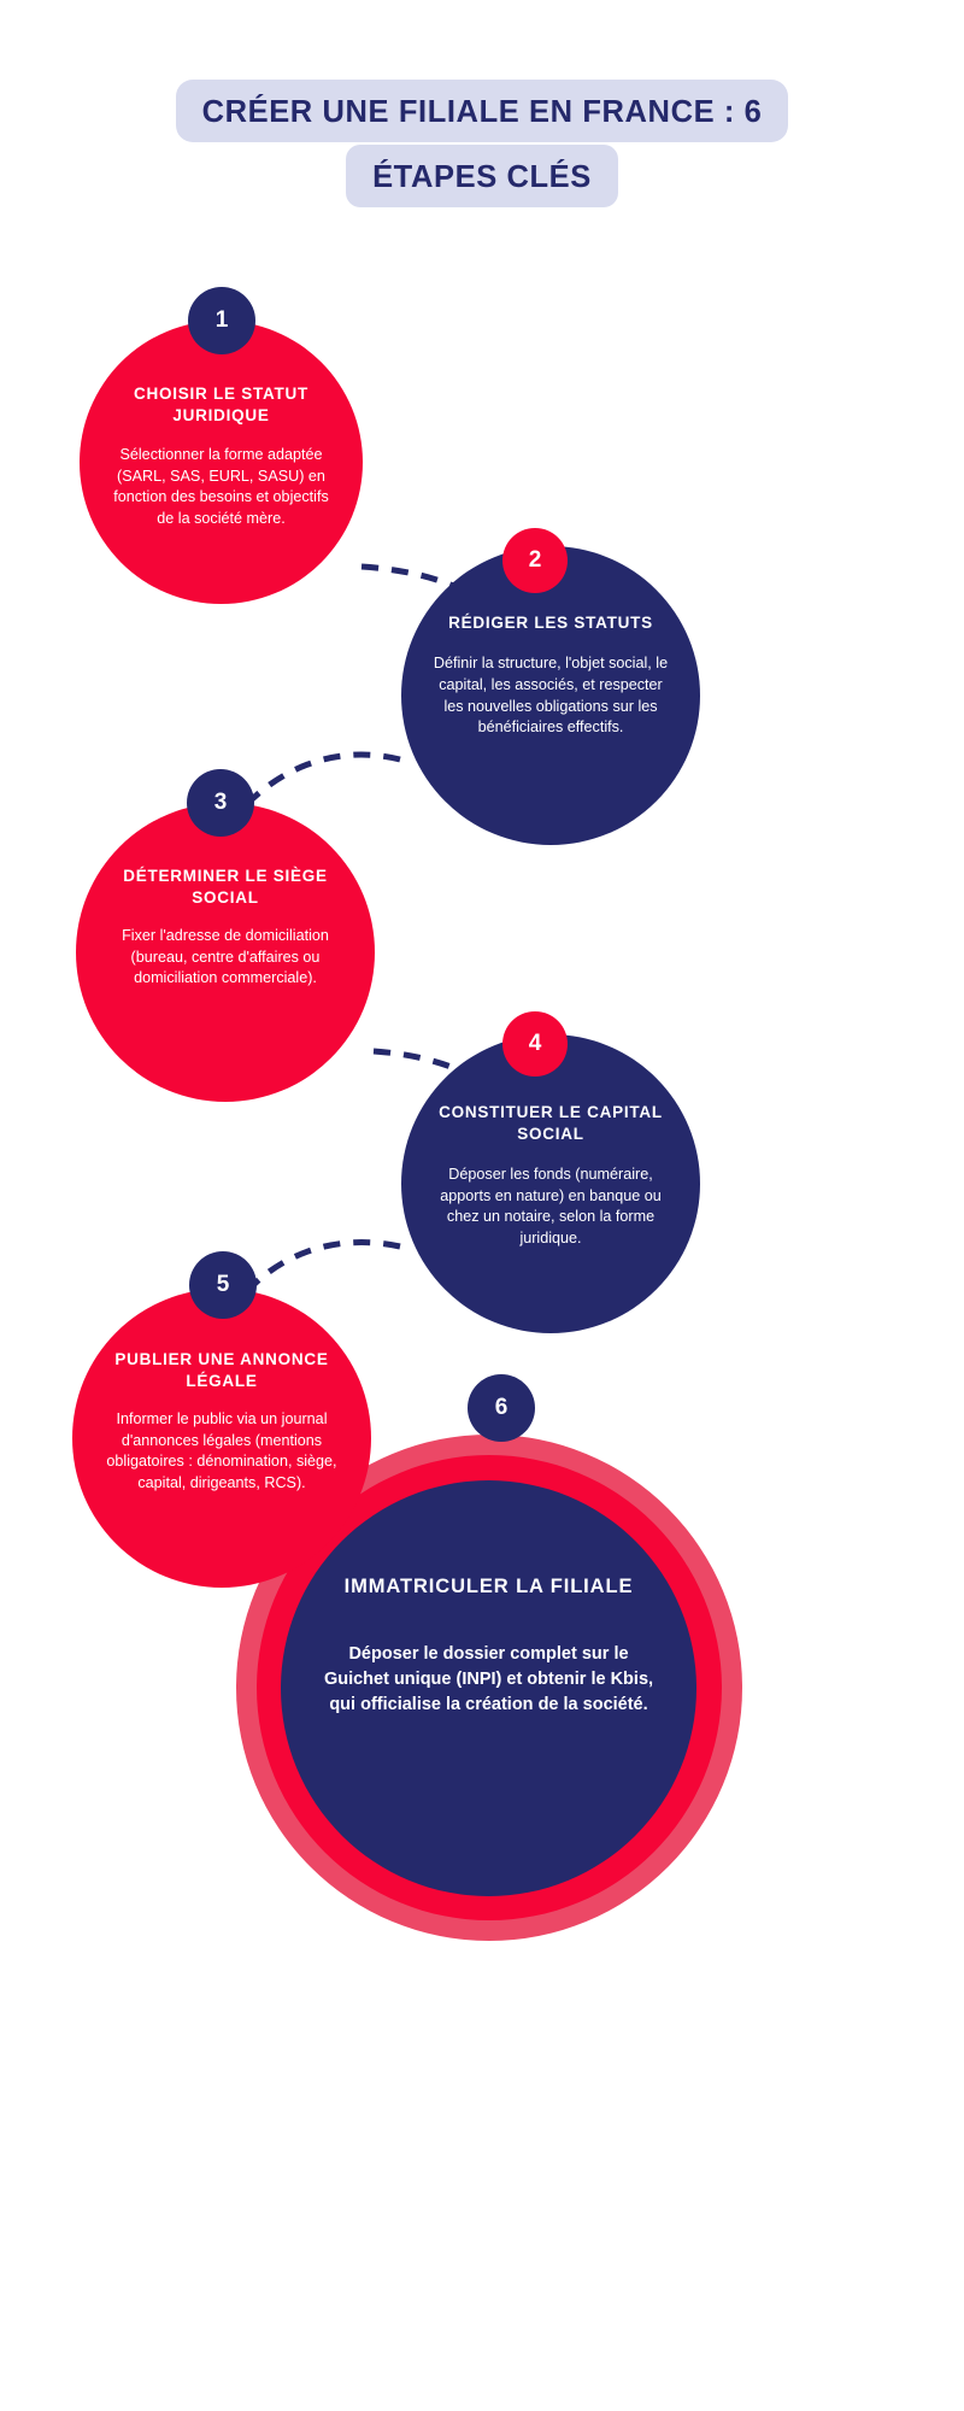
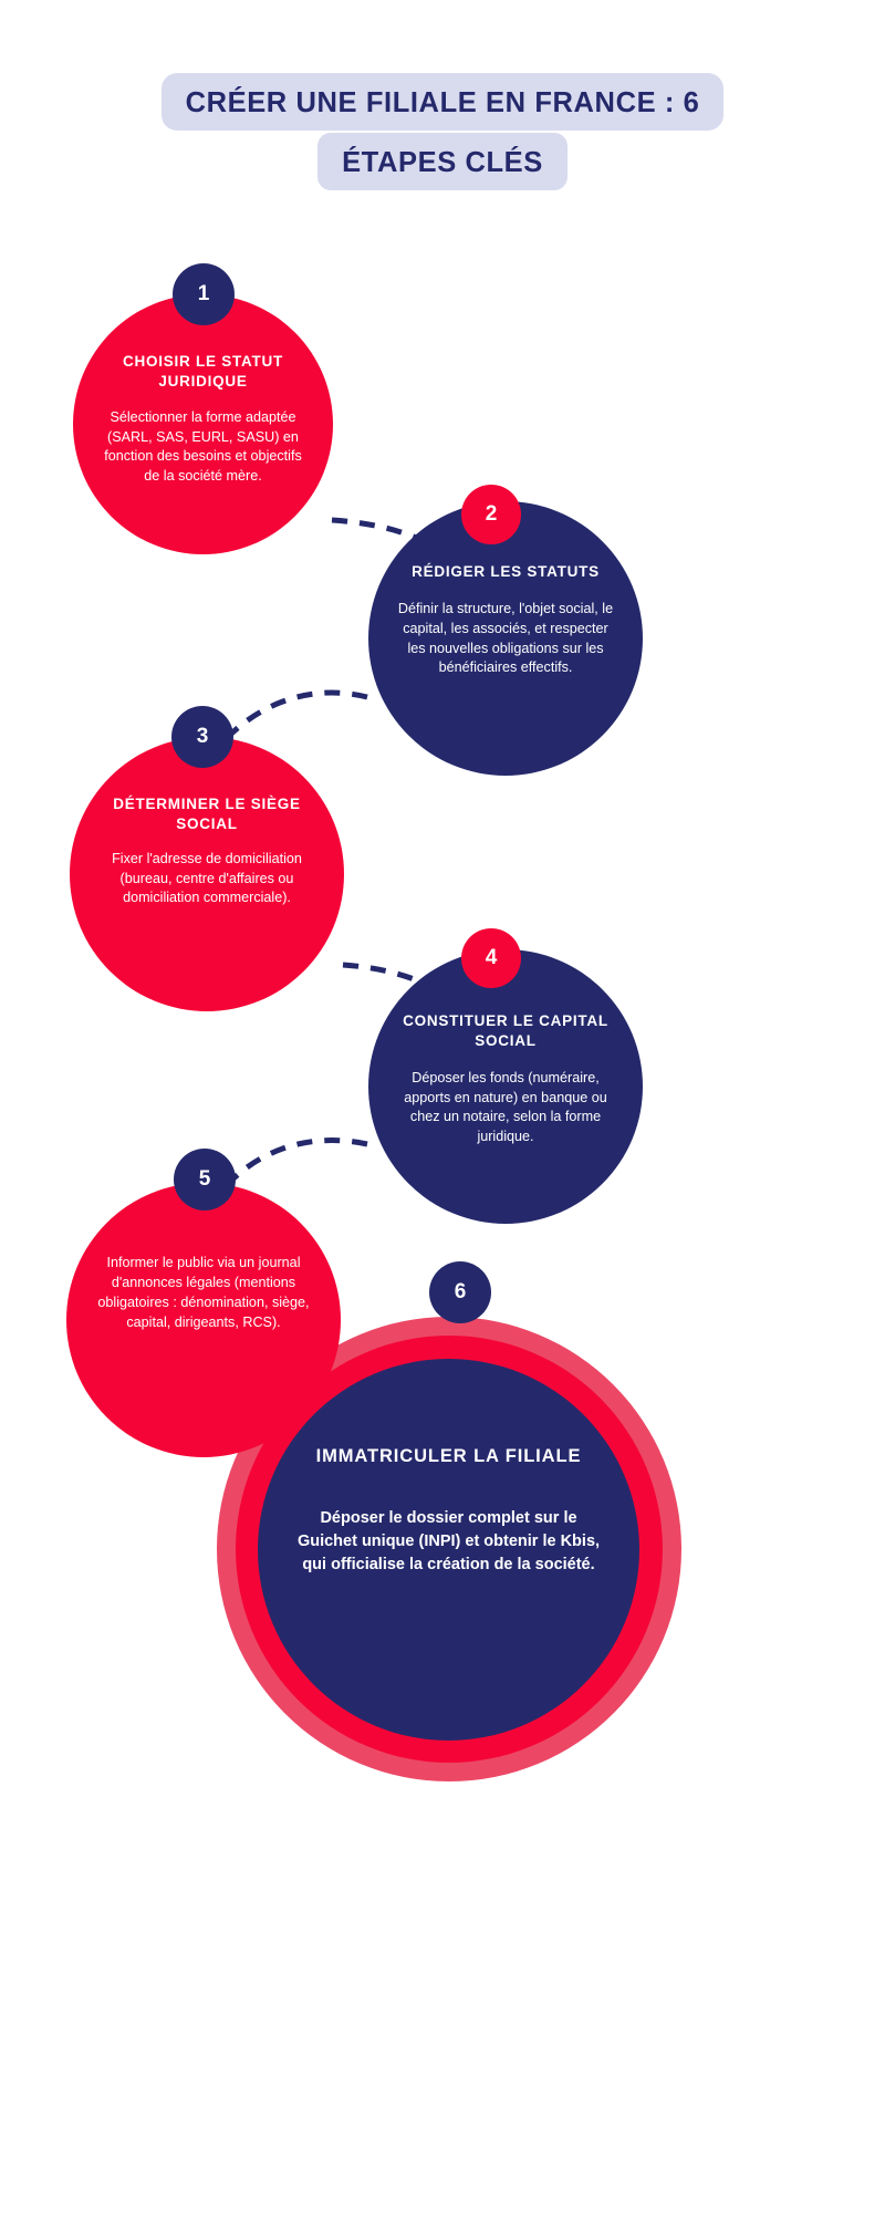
  CRÉER UNE FILIALE EN FRANCE : 6
  ÉTAPES CLÉS
  CHOISIR LE STATUT JURIDIQUE
  Sélectionner la forme adaptée (SARL, SAS, EURL, SASU) en fonction des besoins et objectifs de la société mère.
  1
  RÉDIGER LES STATUTS
  Définir la structure, l'objet social, le capital, les associés, et respecter les nouvelles obligations sur les bénéficiaires effectifs.
  2
  DÉTERMINER LE SIÈGE SOCIAL
  Fixer l'adresse de domiciliation (bureau, centre d'affaires ou domiciliation commerciale).
  3
  CONSTITUER LE CAPITAL SOCIAL
  Déposer les fonds (numéraire, apports en nature) en banque ou chez un notaire, selon la forme juridique.
  4
- PUBLIER UNE ANNONCE LÉGALE
  Informer le public via un journal d'annonces légales (mentions obligatoires : dénomination, siège, capital, dirigeants, RCS).
  5
  IMMATRICULER LA FILIALE
  Déposer le dossier complet sur le Guichet unique (INPI) et obtenir le Kbis, qui officialise la création de la société.
  6
